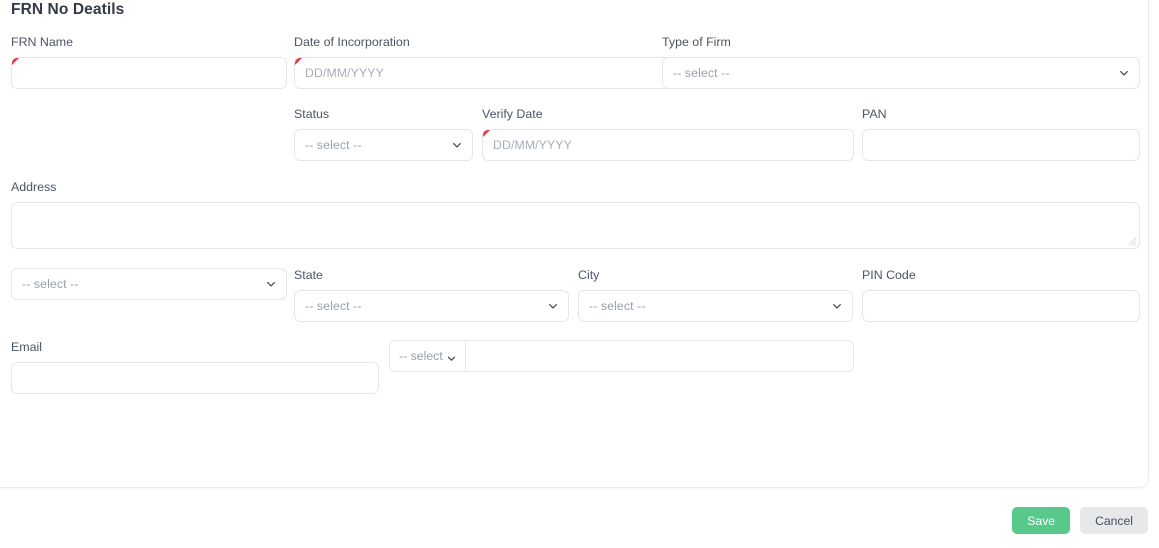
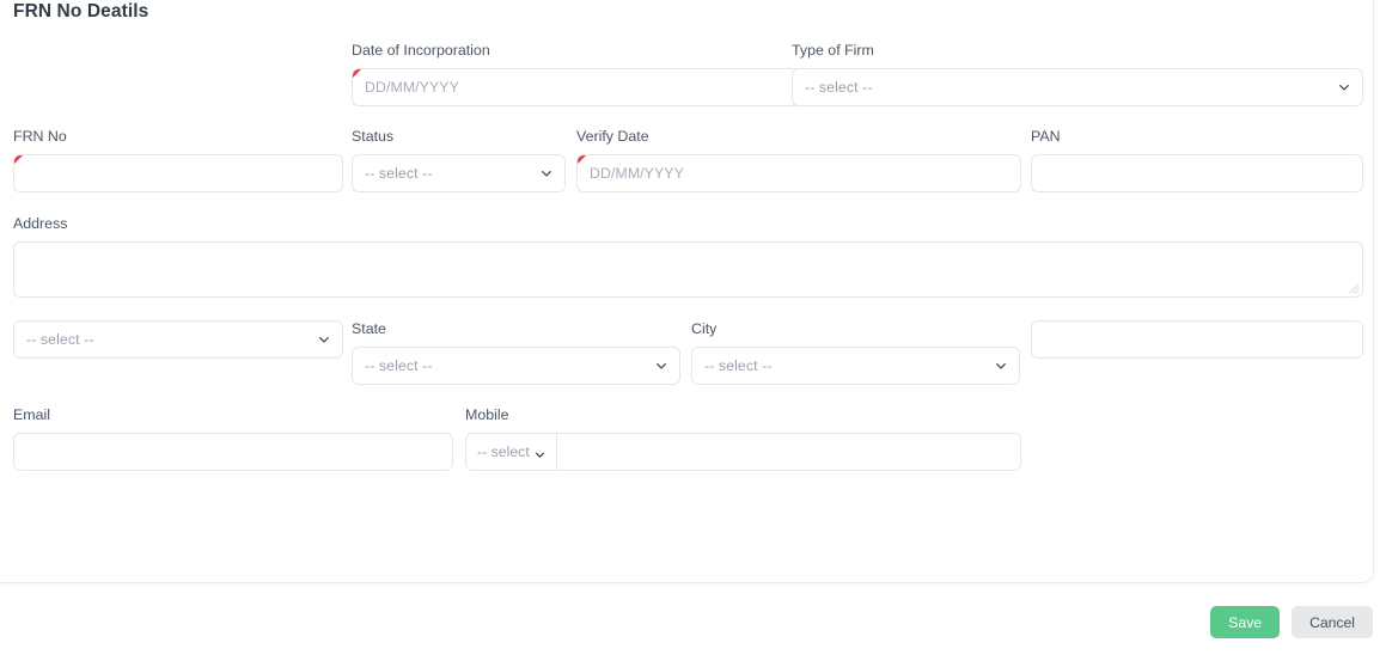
  FRN No Deatils
- FRN Name
  Date of Incorporation
  DD/MM/YYYY
  Type of Firm
  -- select --
+ FRN No
  Status
  -- select --
  Verify Date
  DD/MM/YYYY
  PAN
  Address
  -- select --
  State
  -- select --
  City
  -- select --
- PIN Code
  Email
+ Mobile
  -- select
  Save
  Cancel
